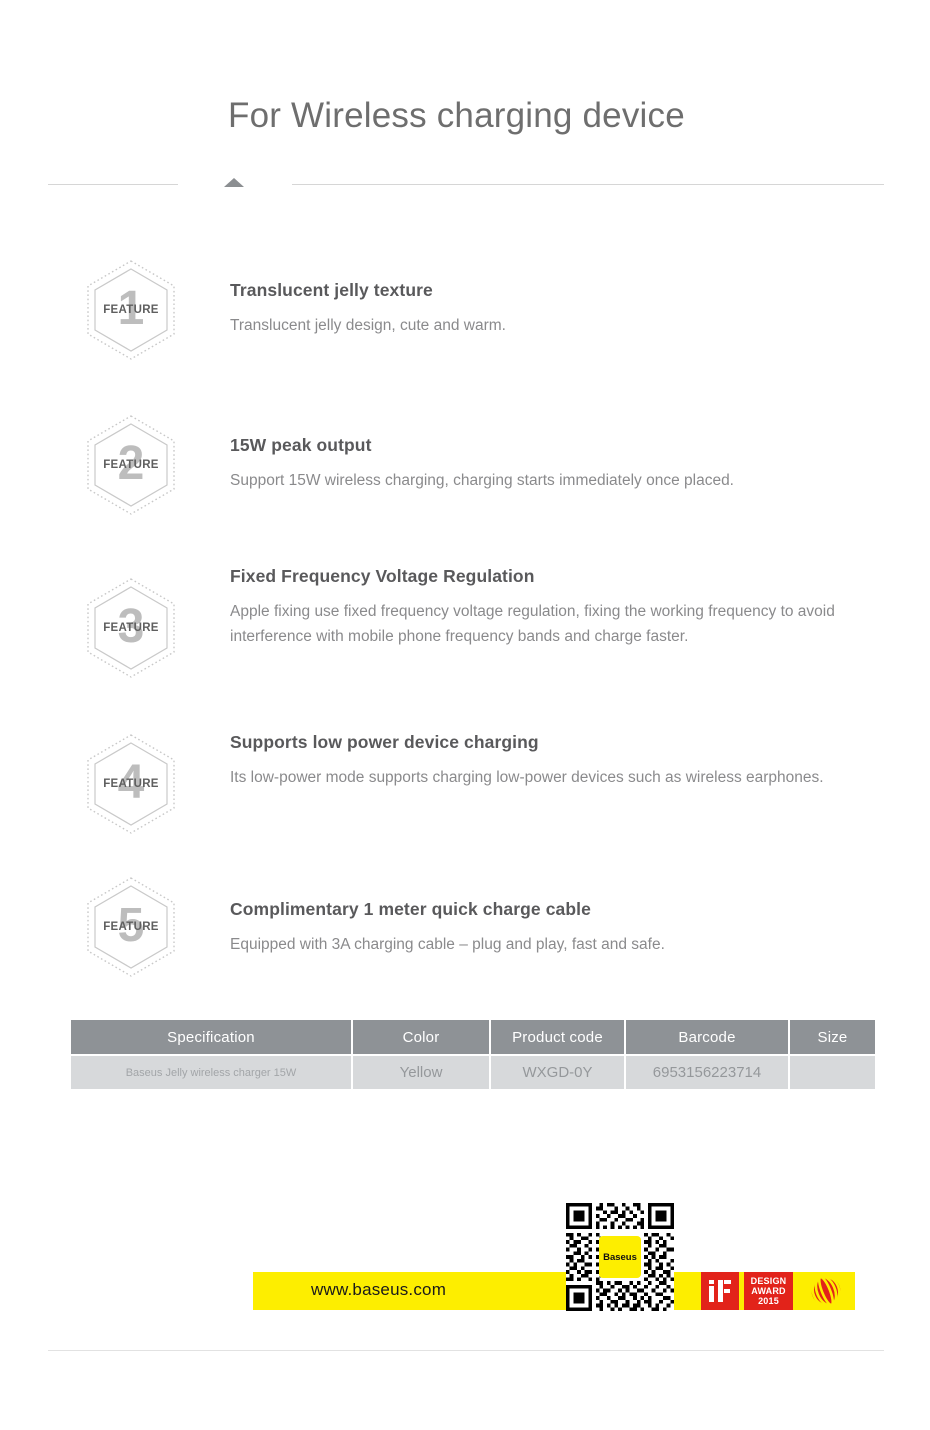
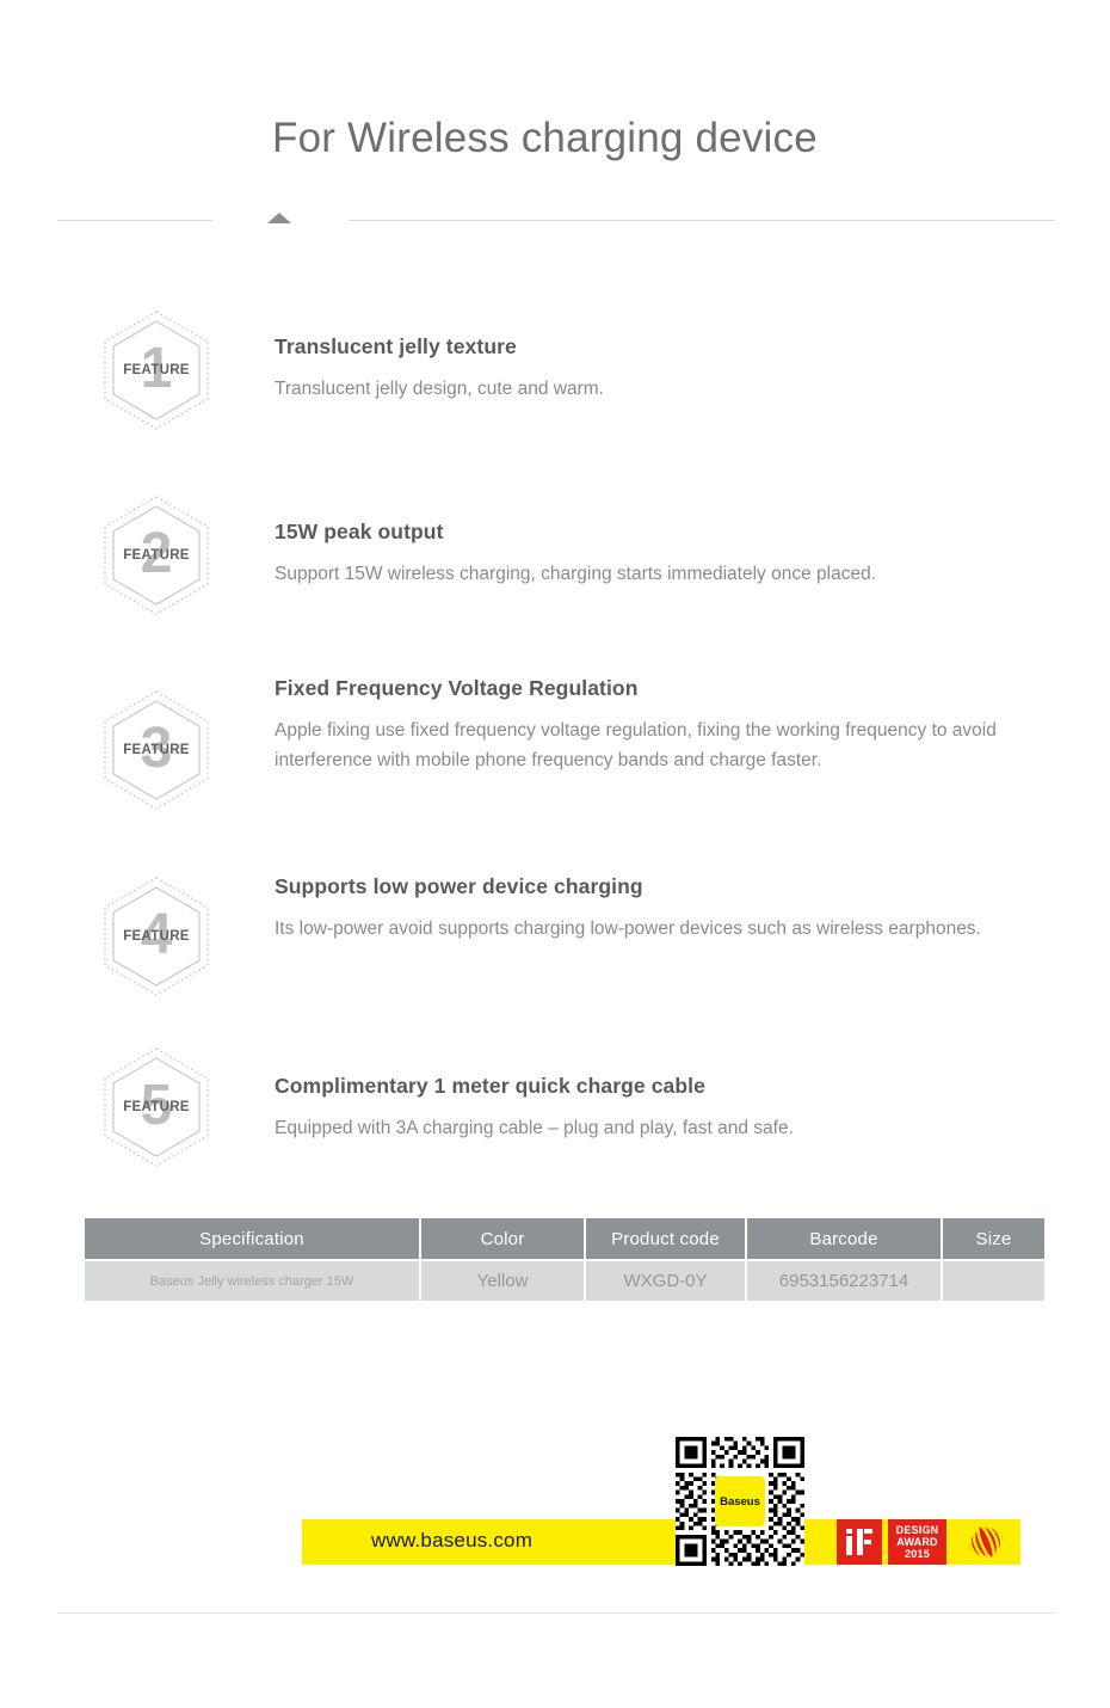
  For Wireless charging device
  1
  FEATURE
  Translucent jelly texture
  Translucent jelly design, cute and warm.
  2
  FEATURE
  15W peak output
  Support 15W wireless charging, charging starts immediately once placed.
  3
  FEATURE
  Fixed Frequency Voltage Regulation
  Apple fixing use fixed frequency voltage regulation, fixing the working frequency to avoid interference with mobile phone frequency bands and charge faster.
  4
  FEATURE
  Supports low power device charging
- Its low-power mode supports charging low-power devices such as wireless earphones.
+ Its low-power avoid supports charging low-power devices such as wireless earphones.
  5
  FEATURE
  Complimentary 1 meter quick charge cable
  Equipped with 3A charging cable – plug and play, fast and safe.
  Specification	Color	Product code	Barcode	Size
  Baseus Jelly wireless charger 15W	Yellow	WXGD-0Y	6953156223714
  www.baseus.com
  Baseus
  DESIGN
  AWARD
  2015
